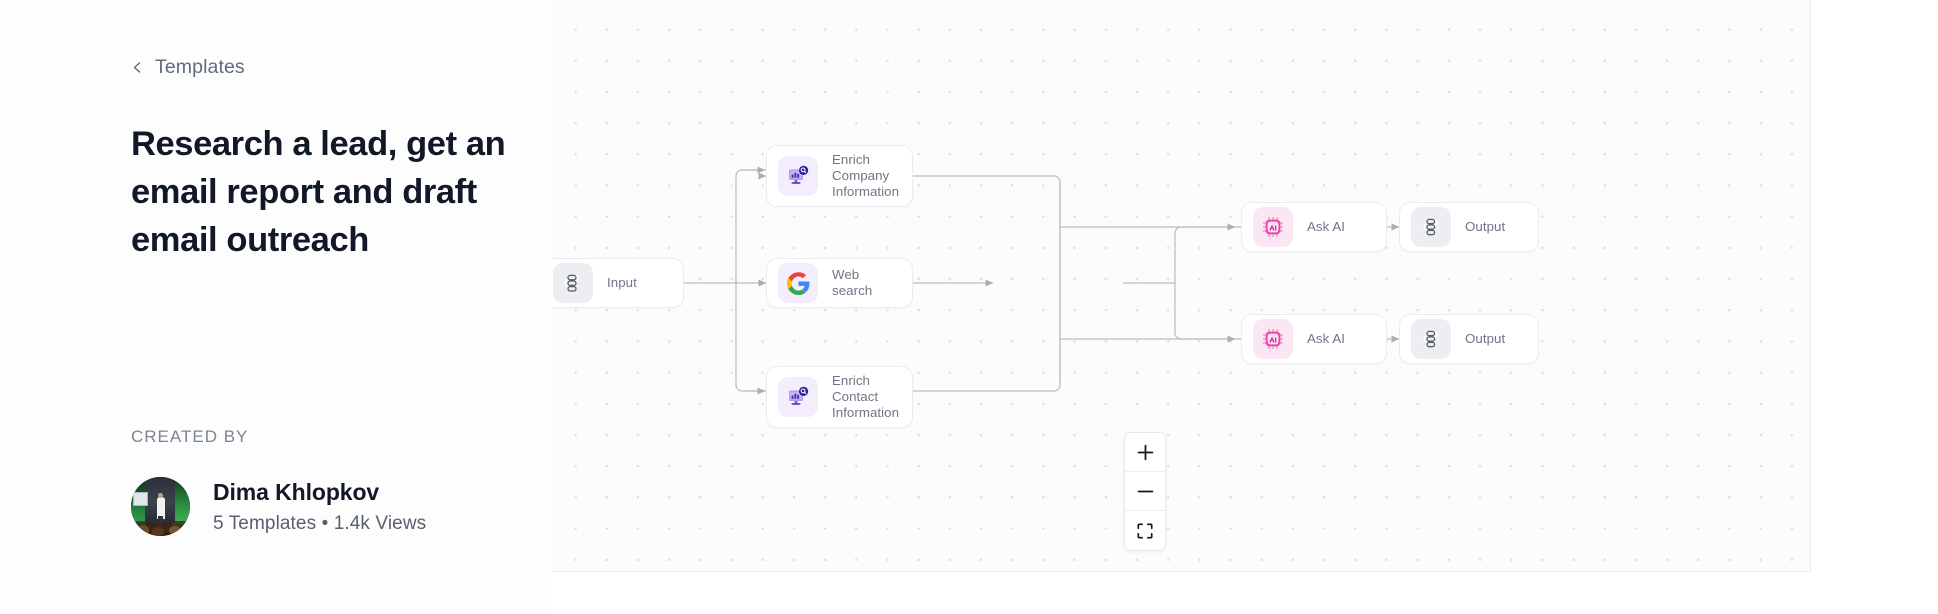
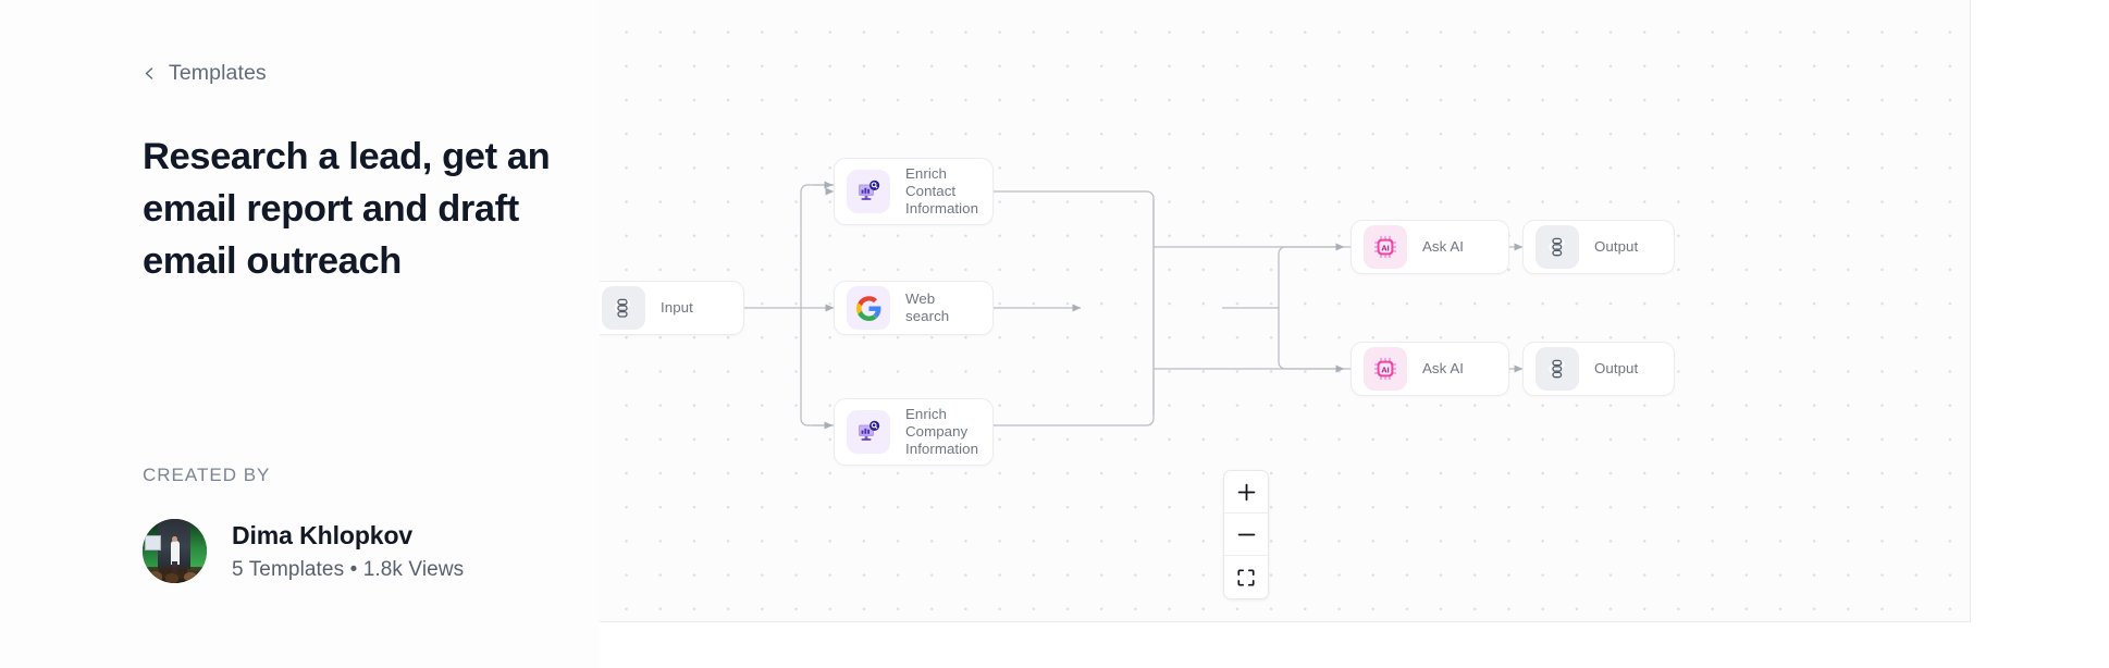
  Templates
  Research a lead, get an email report and draft email outreach
  CREATED BY
  Dima Khlopkov
- 5 Templates • 1.4k Views
+ 5 Templates • 1.8k Views
  Input
- Enrich Company Information
+ Enrich Contact Information
  Web search
- Enrich Contact Information
+ Enrich Company Information
  AI
  Ask AI
  AI
  Ask AI
  Output
  Output
